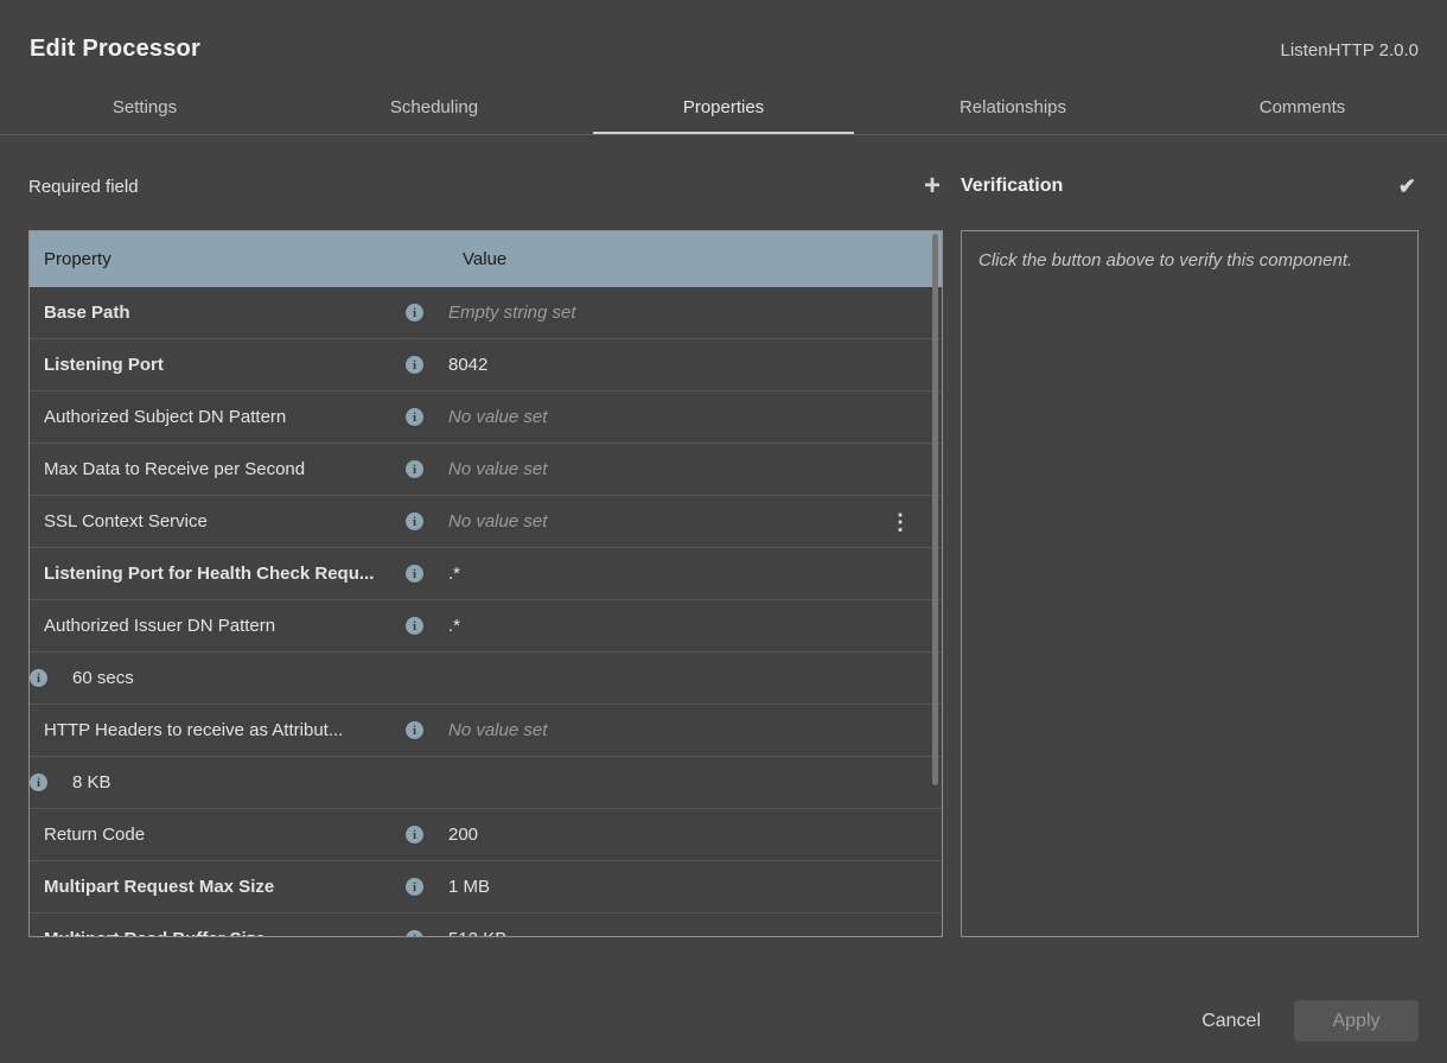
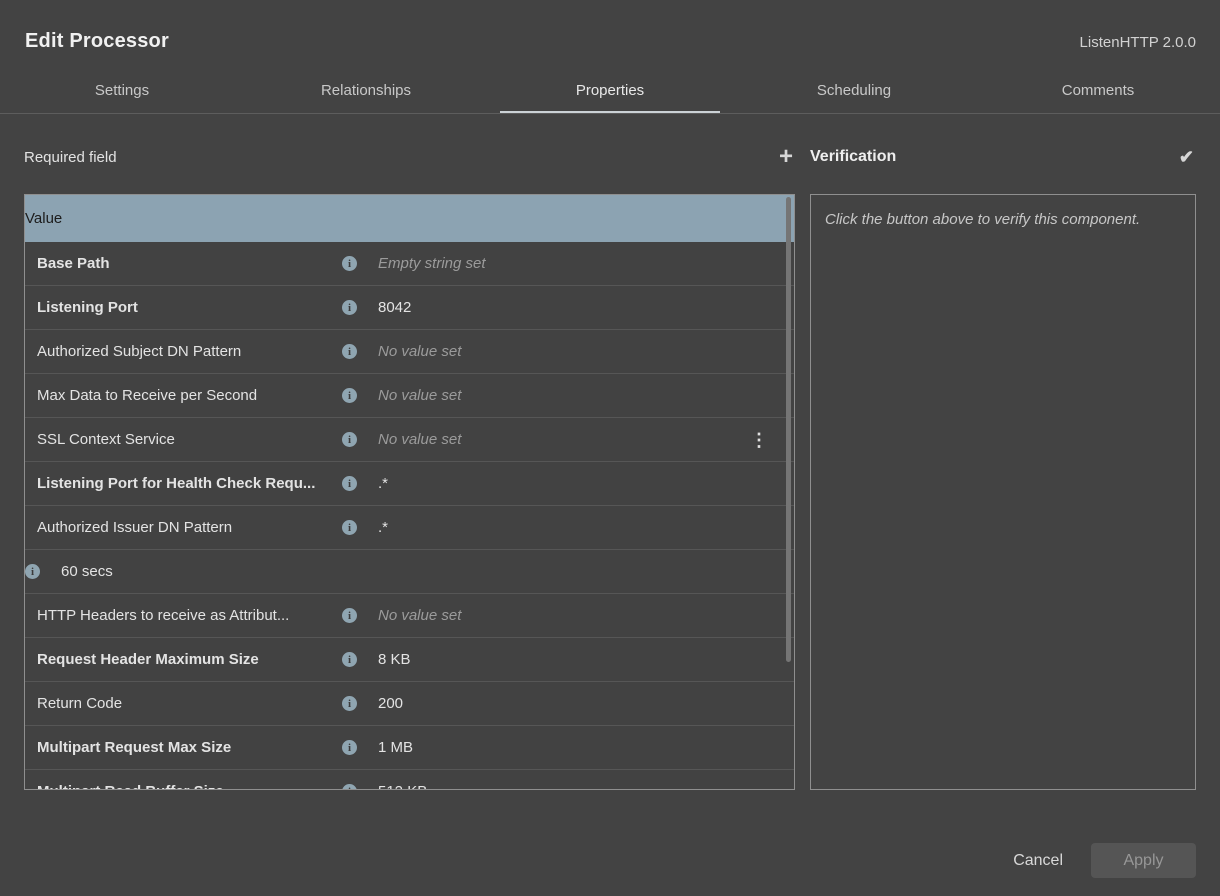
  Edit Processor
  ListenHTTP 2.0.0
  Settings
- Scheduling
+ Relationships
  Properties
- Relationships
+ Scheduling
  Comments
  Required field
  +
- Property
  Value
  Base Path
  i
  Empty string set
  Listening Port
  i
  8042
  Authorized Subject DN Pattern
  i
  No value set
  Max Data to Receive per Second
  i
  No value set
  SSL Context Service
  i
  No value set
  ⋮
  Listening Port for Health Check Requ...
  i
  .*
  Authorized Issuer DN Pattern
  i
  .*
  i
  60 secs
  HTTP Headers to receive as Attribut...
  i
  No value set
+ Request Header Maximum Size
  i
  8 KB
  Return Code
  i
  200
  Multipart Request Max Size
  i
  1 MB
  Verification
  ✔
  Click the button above to verify this component.
  Cancel
  Apply
